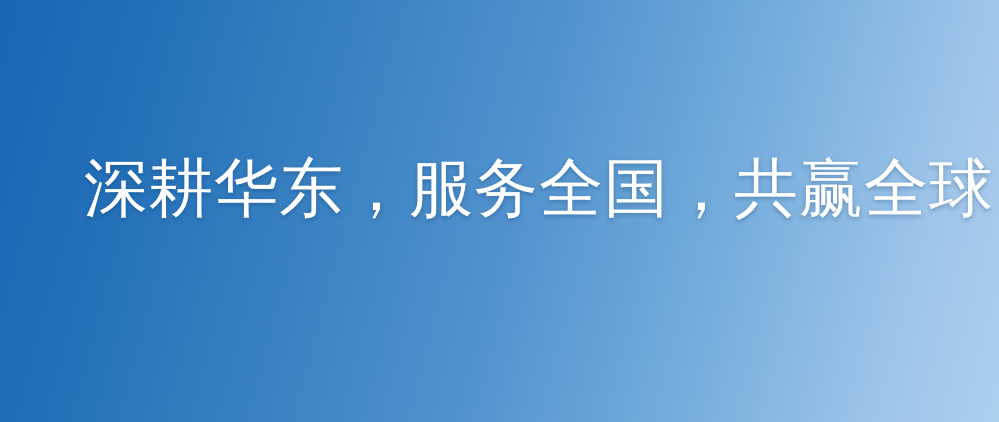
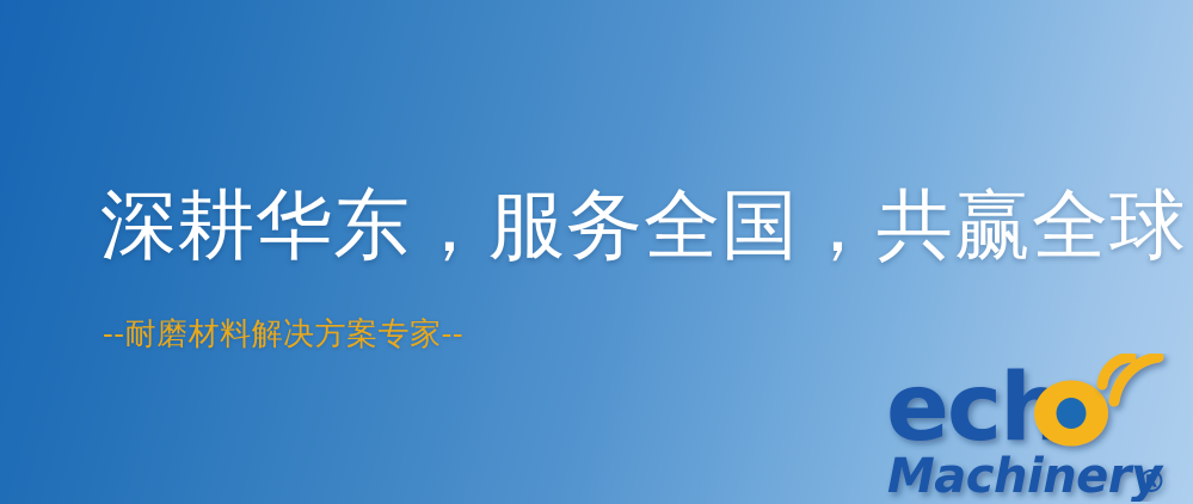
  深耕华东，服务全国，共赢全球
+ --耐磨材料解决方案专家--
+ ech
+ Machinery
+ ®
